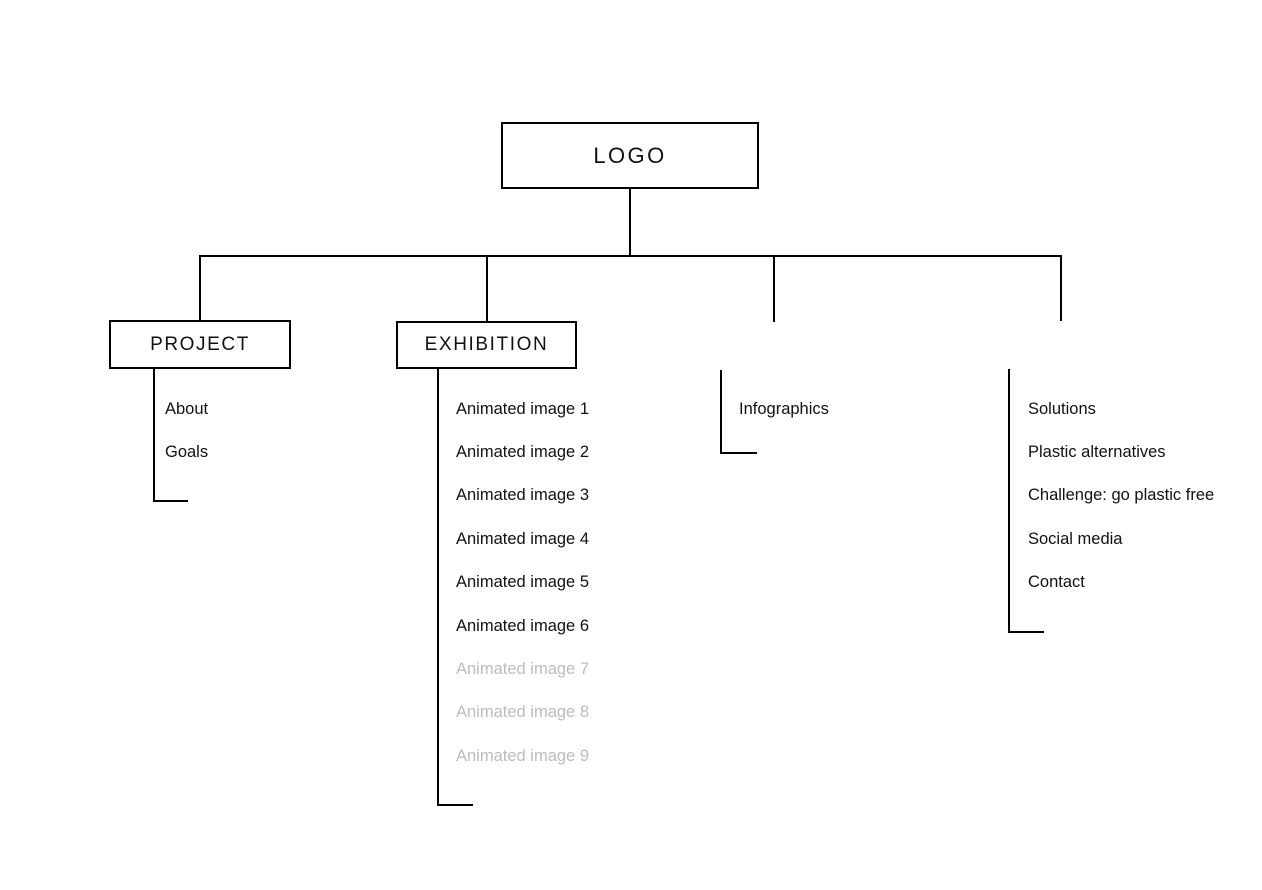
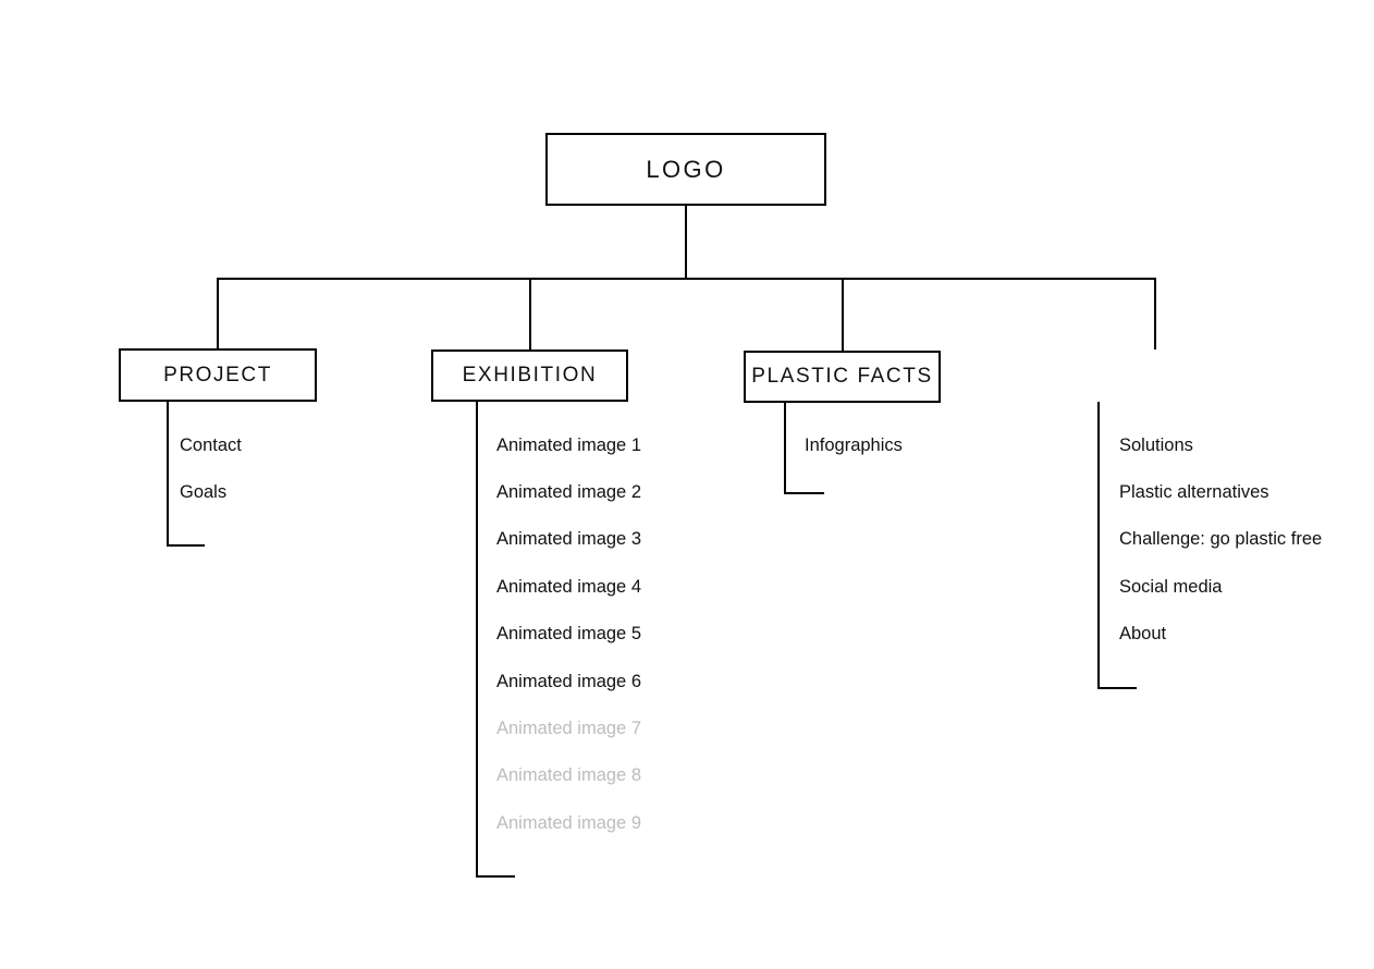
  LOGO
  PROJECT
- About
+ Contact
  Goals
  EXHIBITION
  Animated image 1
  Animated image 2
  Animated image 3
  Animated image 4
  Animated image 5
  Animated image 6
  Animated image 7
  Animated image 8
  Animated image 9
+ PLASTIC FACTS
  Infographics
  Solutions
  Plastic alternatives
  Challenge: go plastic free
  Social media
- Contact
+ About
